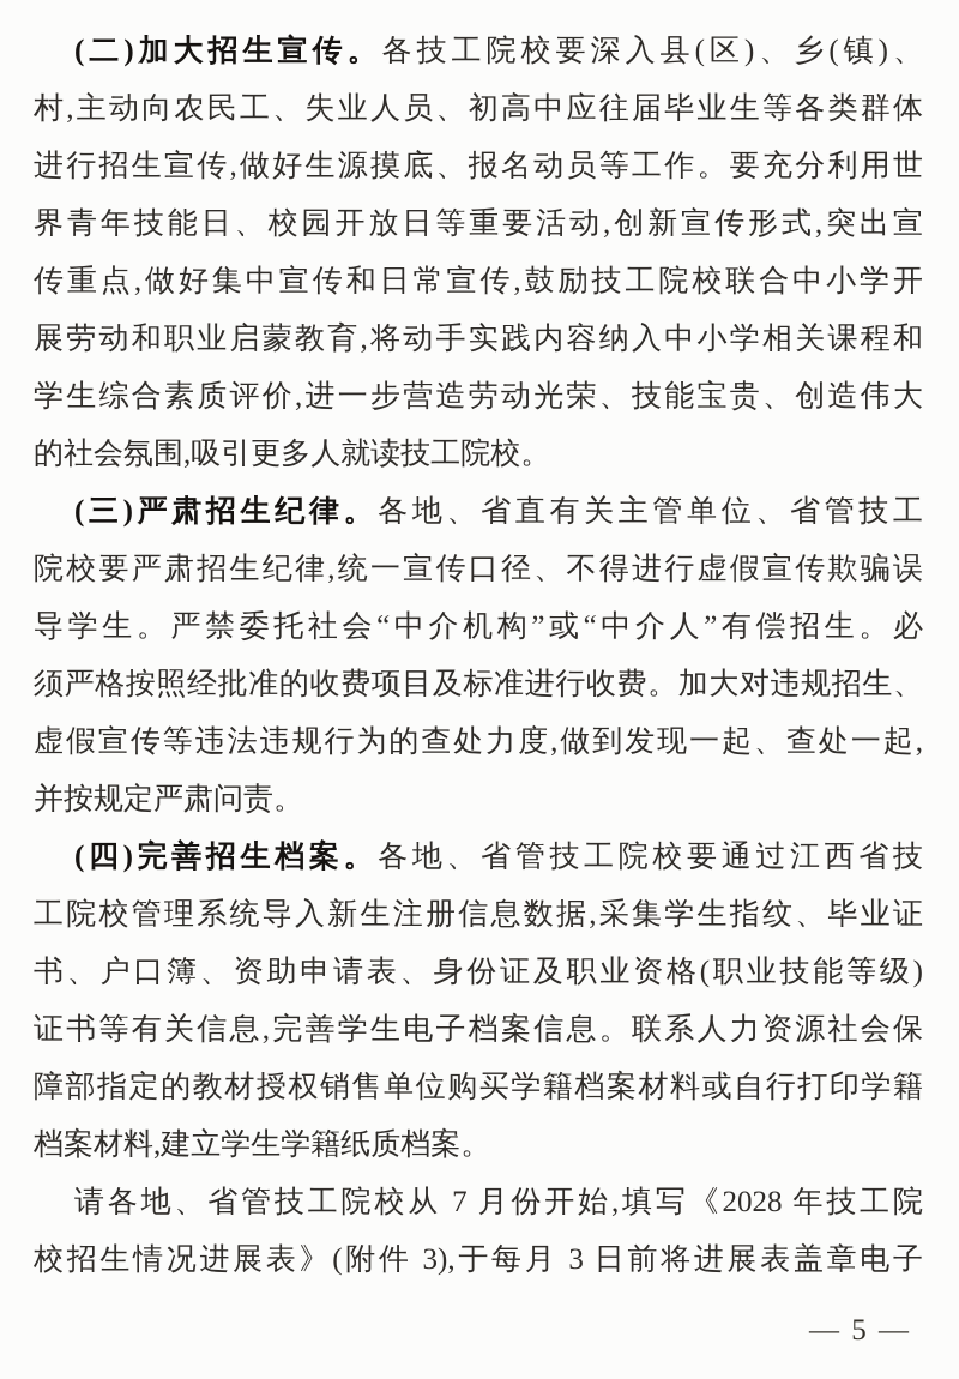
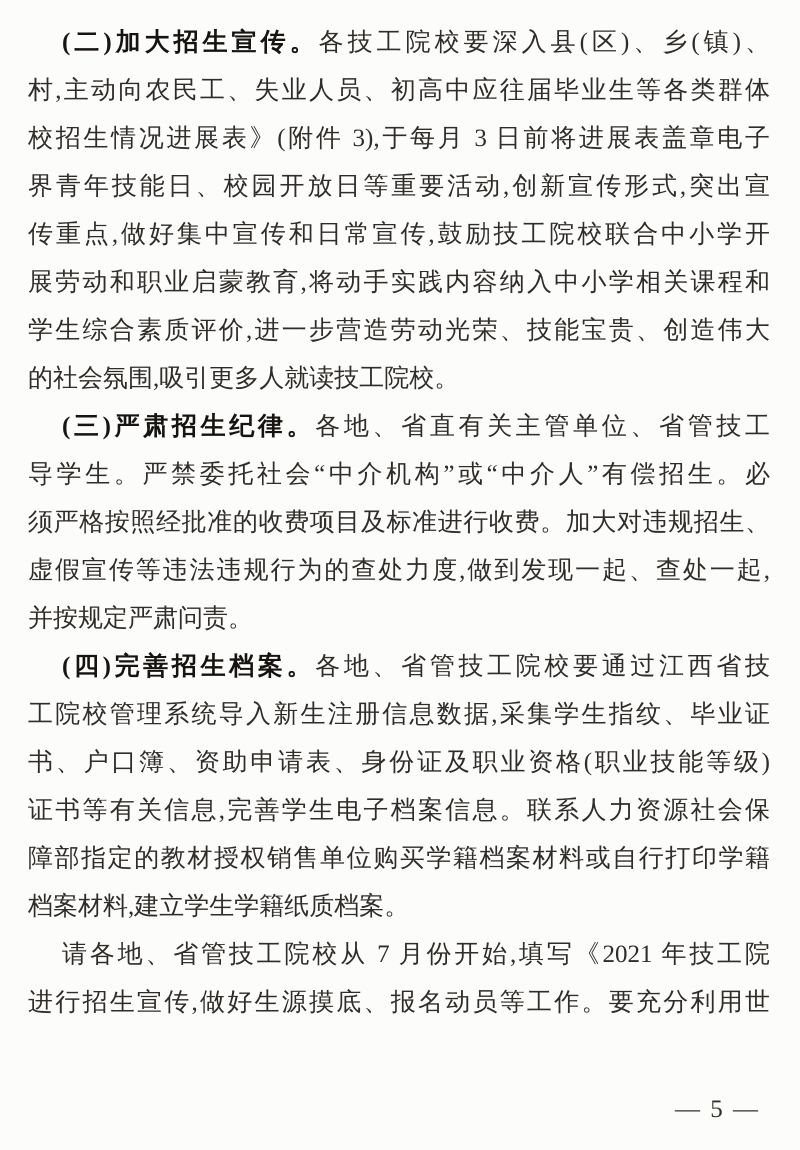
  (二)加大招生宣传。各技工院校要深入县(区)、乡(镇)、
  村,主动向农民工、失业人员、初高中应往届毕业生等各类群体
- 进行招生宣传,做好生源摸底、报名动员等工作。要充分利用世
+ 校招生情况进展表》(附件 3),于每月 3 日前将进展表盖章电子
  界青年技能日、校园开放日等重要活动,创新宣传形式,突出宣
  传重点,做好集中宣传和日常宣传,鼓励技工院校联合中小学开
  展劳动和职业启蒙教育,将动手实践内容纳入中小学相关课程和
  学生综合素质评价,进一步营造劳动光荣、技能宝贵、创造伟大
  的社会氛围,吸引更多人就读技工院校。
  (三)严肃招生纪律。各地、省直有关主管单位、省管技工
- 院校要严肃招生纪律,统一宣传口径、不得进行虚假宣传欺骗误
  导学生。严禁委托社会“中介机构”或“中介人”有偿招生。必
  须严格按照经批准的收费项目及标准进行收费。加大对违规招生、
  虚假宣传等违法违规行为的查处力度,做到发现一起、查处一起,
  并按规定严肃问责。
  (四)完善招生档案。各地、省管技工院校要通过江西省技
  工院校管理系统导入新生注册信息数据,采集学生指纹、毕业证
  书、户口簿、资助申请表、身份证及职业资格(职业技能等级)
  证书等有关信息,完善学生电子档案信息。联系人力资源社会保
  障部指定的教材授权销售单位购买学籍档案材料或自行打印学籍
  档案材料,建立学生学籍纸质档案。
- 请各地、省管技工院校从 7 月份开始,填写《2028 年技工院
+ 请各地、省管技工院校从 7 月份开始,填写《2021 年技工院
- 校招生情况进展表》(附件 3),于每月 3 日前将进展表盖章电子
+ 进行招生宣传,做好生源摸底、报名动员等工作。要充分利用世
  — 5 —
